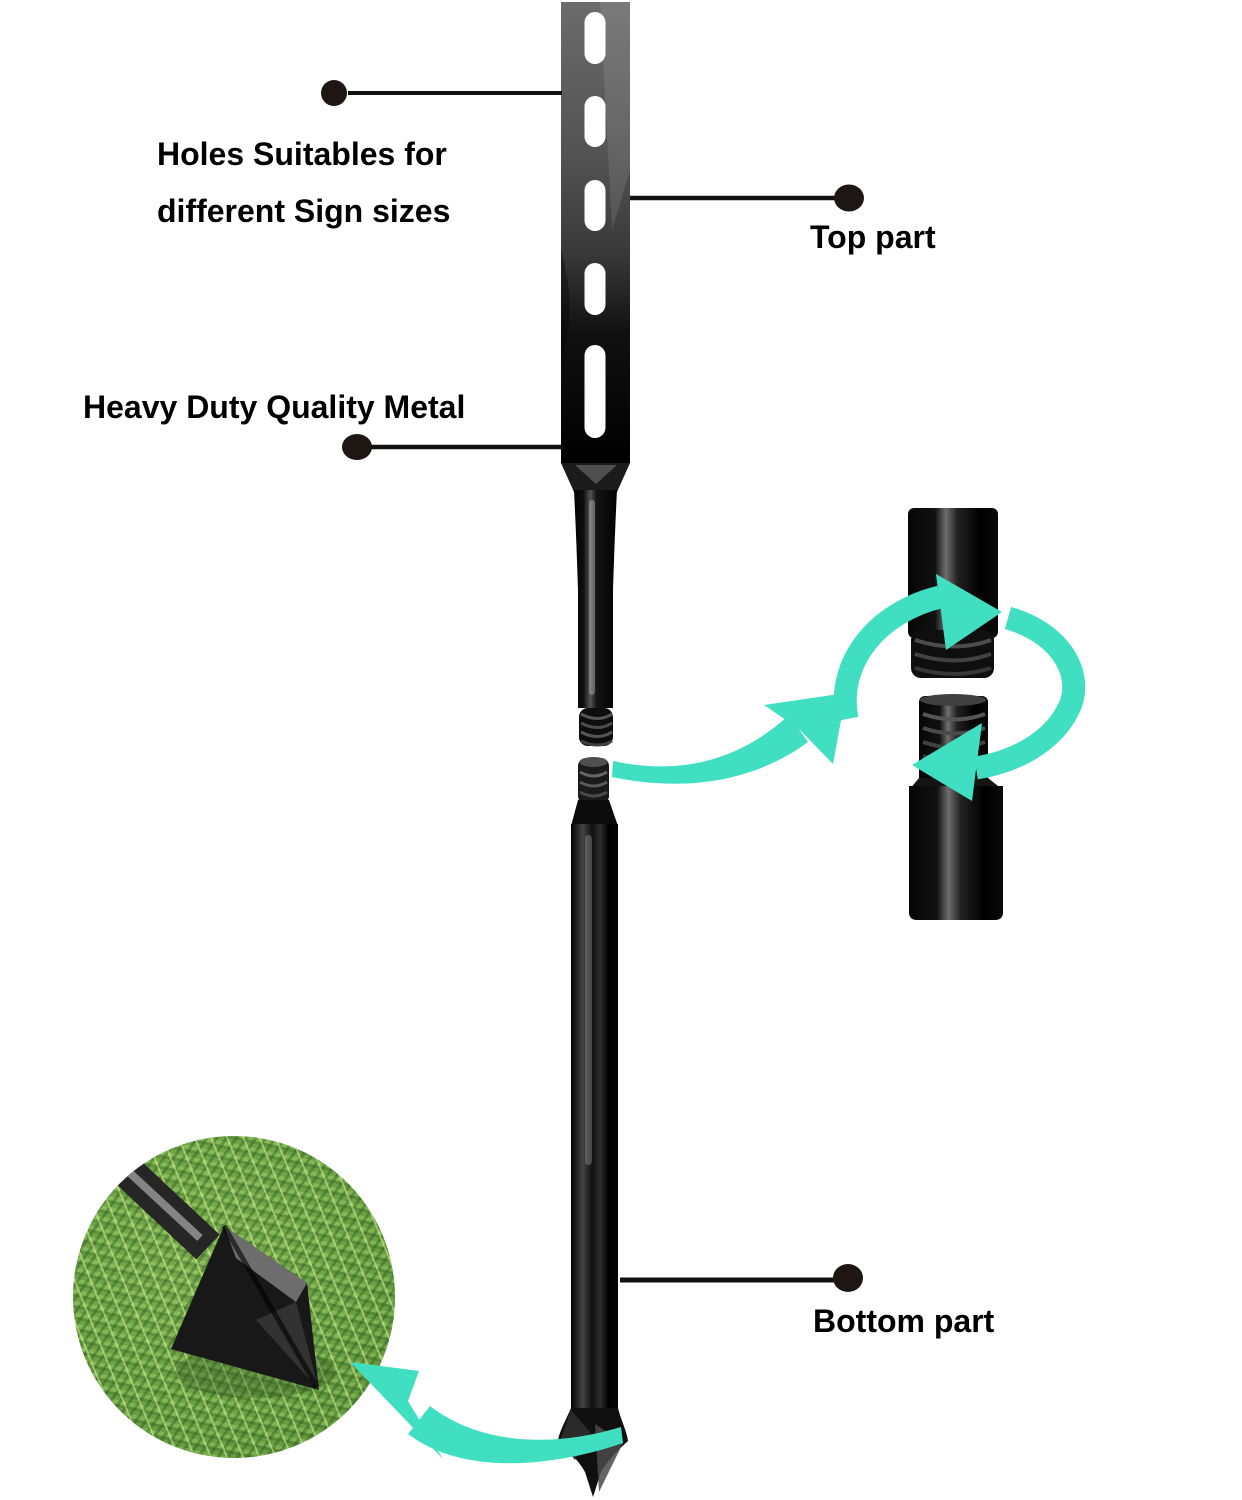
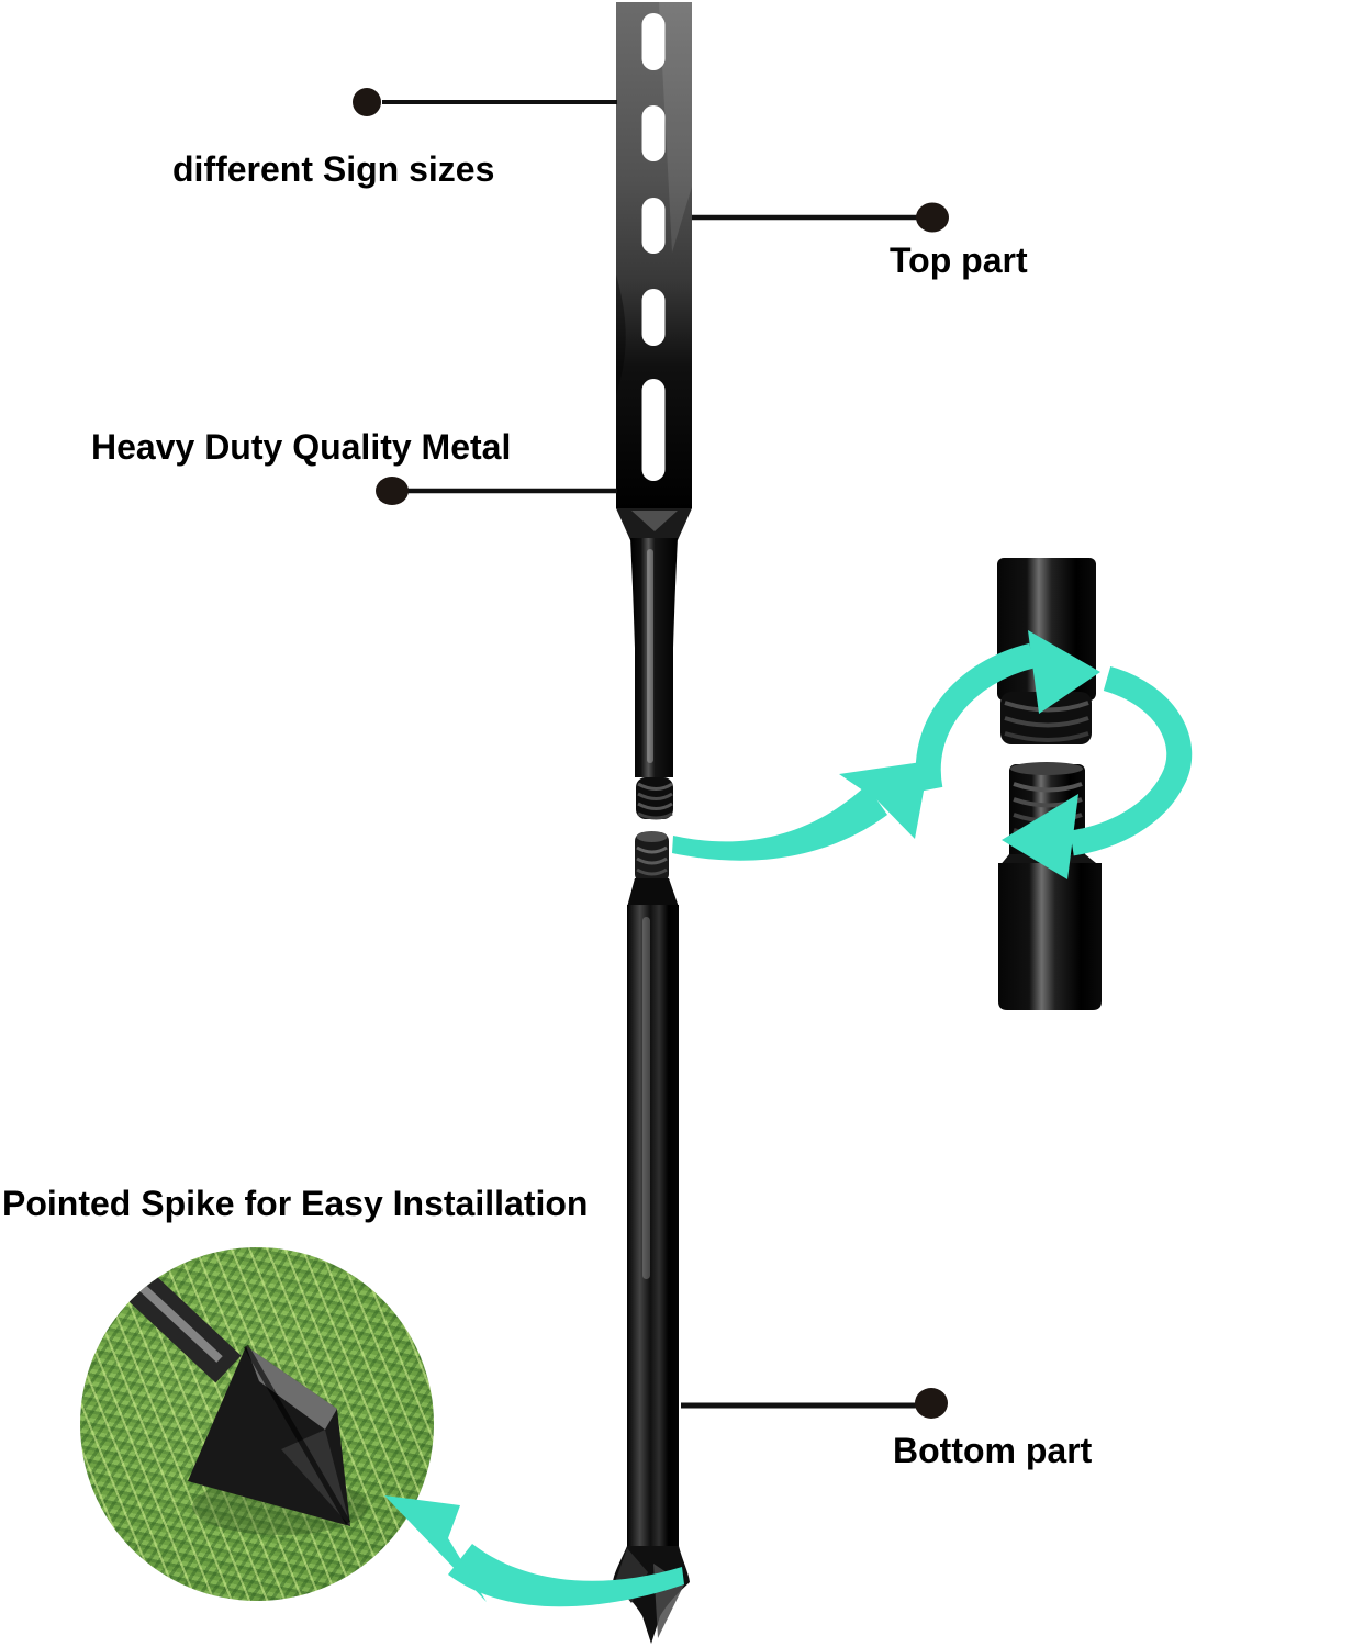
- Holes Suitables for
  different Sign sizes
  Top part
  Heavy Duty Quality Metal
+ Pointed Spike for Easy Instaillation
  Bottom part
